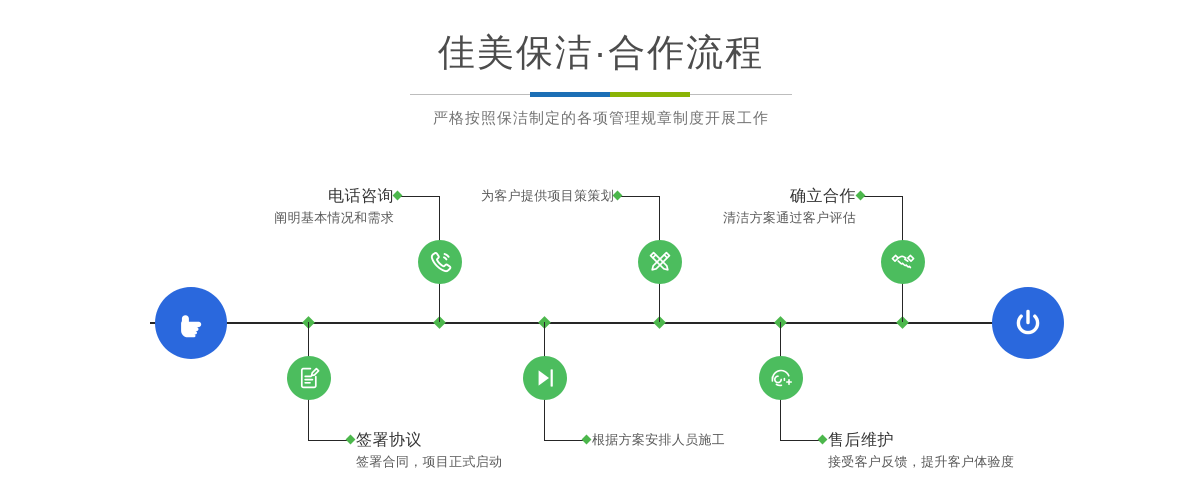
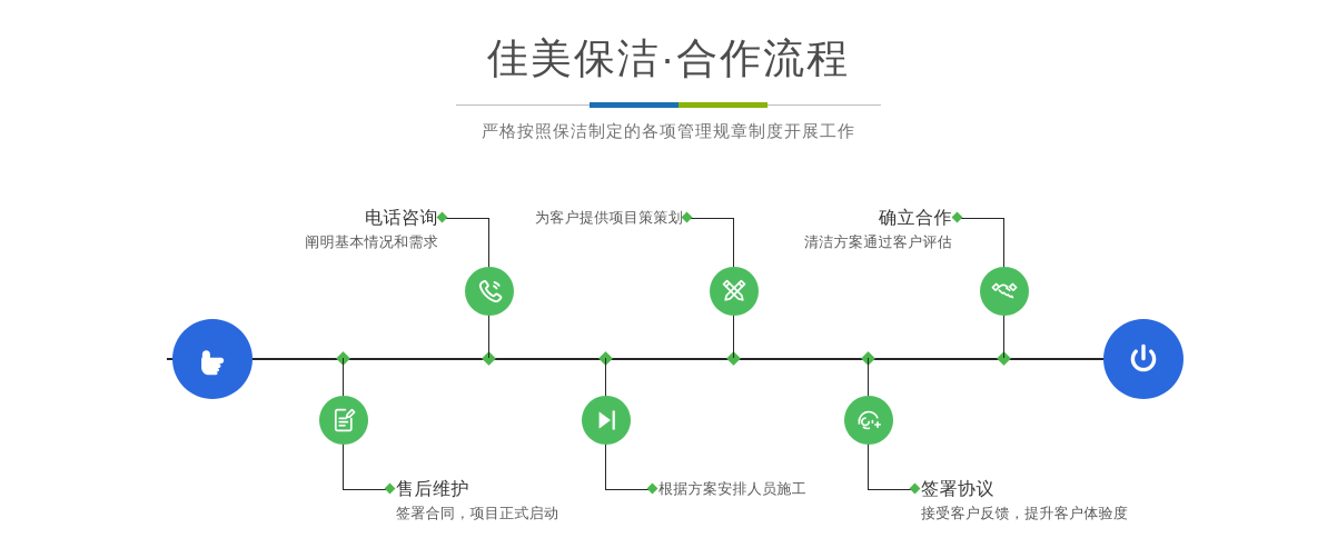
  佳美保洁·合作流程
  严格按照保洁制定的各项管理规章制度开展工作
  电话咨询
  阐明基本情况和需求
- 签署协议
+ 售后维护
  签署合同，项目正式启动
  为客户提供项目策策划
  根据方案安排人员施工
  确立合作
  清洁方案通过客户评估
- 售后维护
+ 签署协议
  接受客户反馈，提升客户体验度
